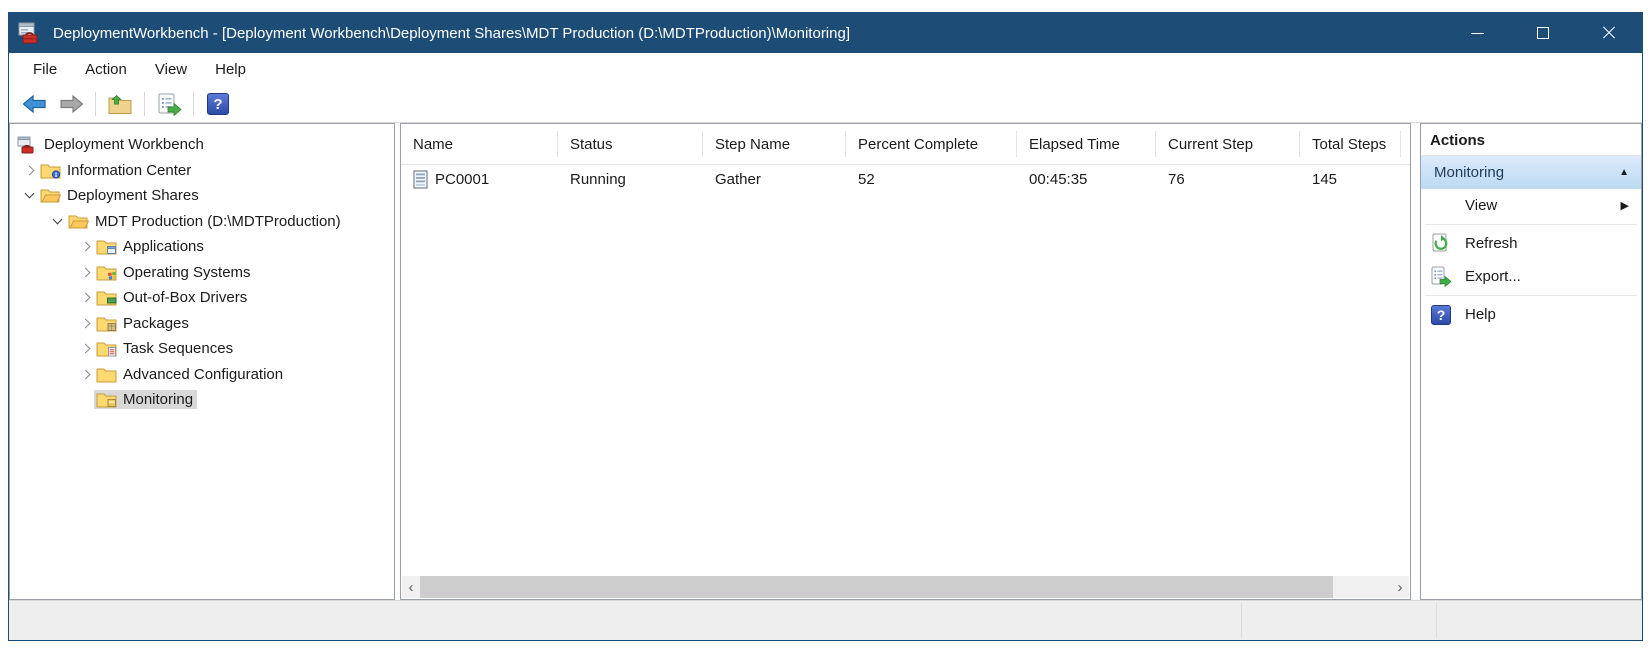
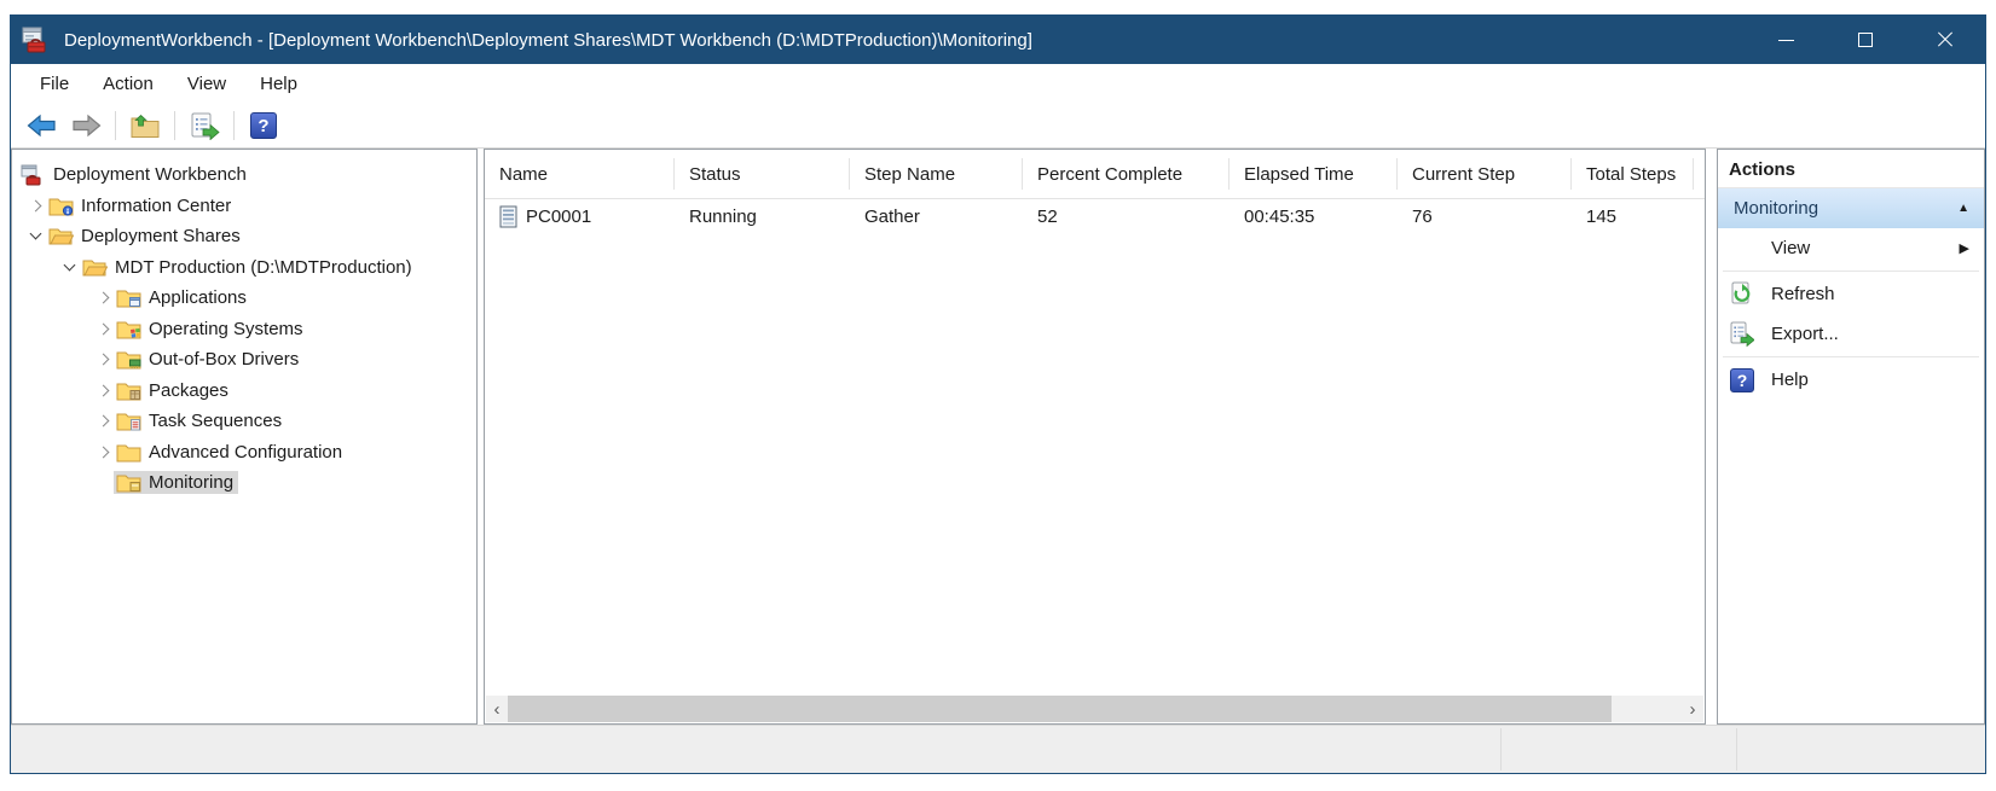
- DeploymentWorkbench - [Deployment Workbench\Deployment Shares\MDT Production (D:\MDTProduction)\Monitoring]
+ DeploymentWorkbench - [Deployment Workbench\Deployment Shares\MDT Workbench (D:\MDTProduction)\Monitoring]
  File
  Action
  View
  Help
  ?
  Deployment Workbench
  Information Center
  Deployment Shares
  MDT Production (D:\MDTProduction)
  Applications
  Operating Systems
  Out-of-Box Drivers
  Packages
  Task Sequences
  Advanced Configuration
  Monitoring
  Name
  Status
  Step Name
  Percent Complete
  Elapsed Time
  Current Step
  Total Steps
  PC0001
  Running
  Gather
  52
  00:45:35
  76
  145
  ‹
  ›
  Actions
  Monitoring
  ▲
  View
  ▶
  Refresh
  Export...
  ?
  Help
